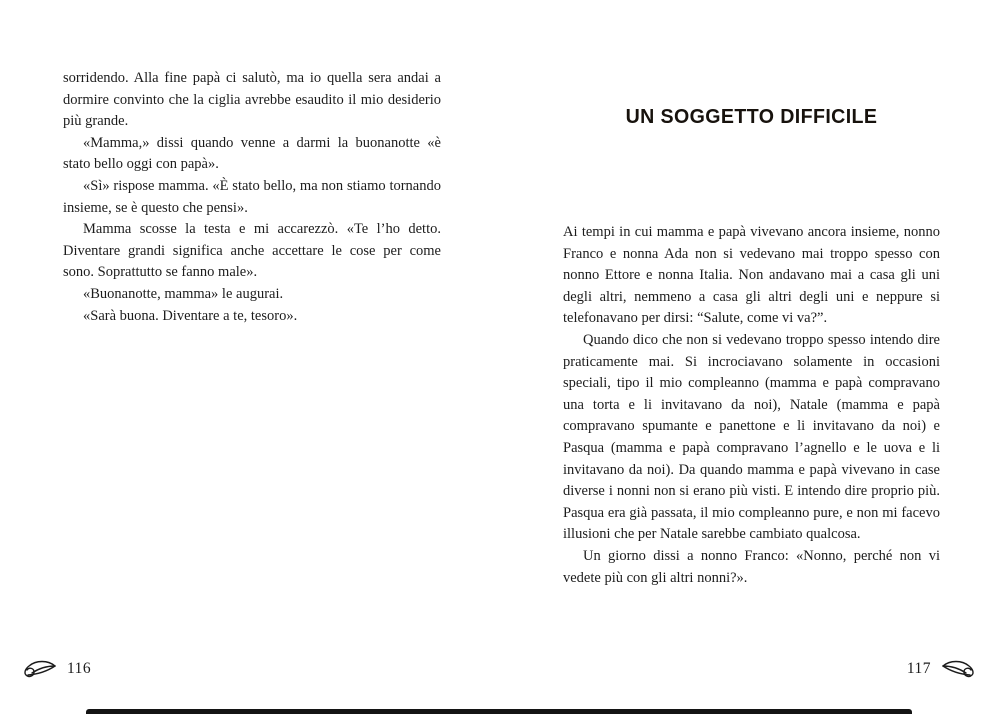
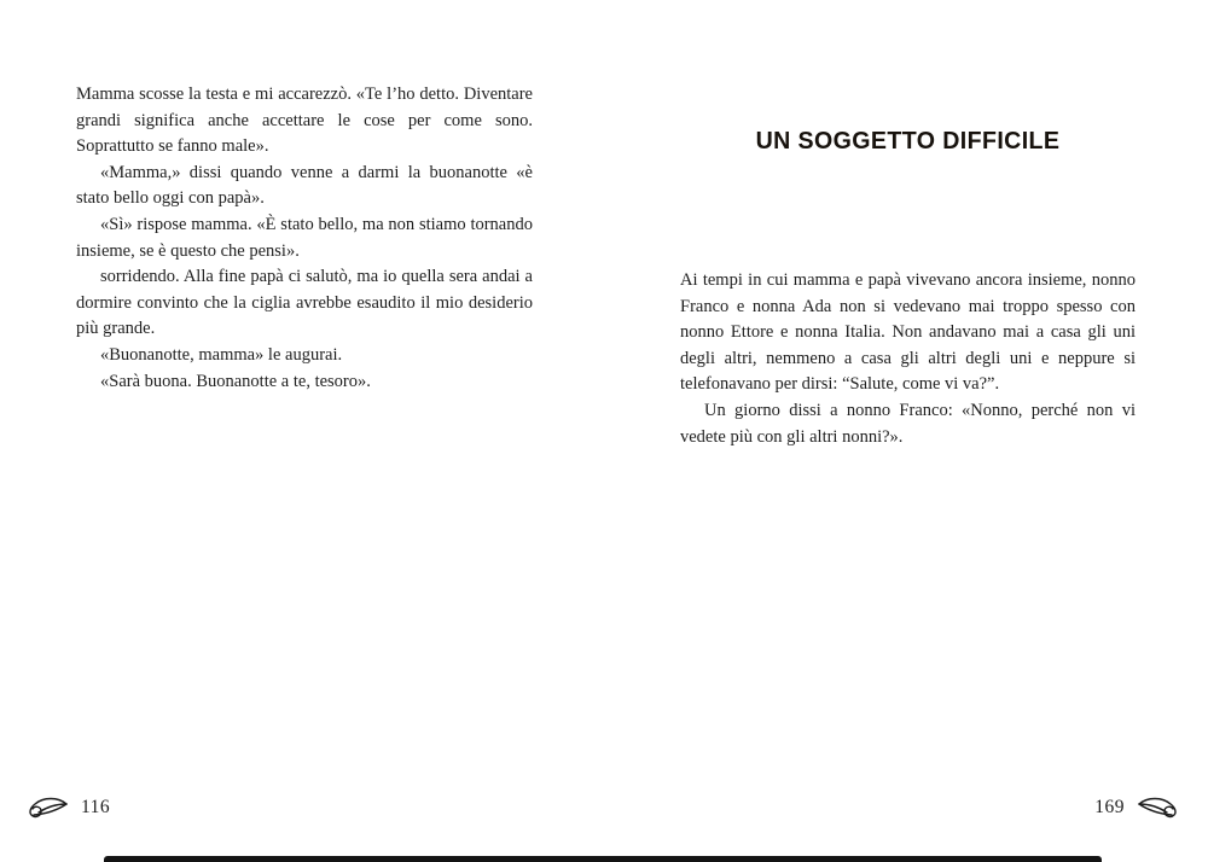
- sorridendo. Alla fine papà ci salutò, ma io quella sera andai a dormire convinto che la ciglia avrebbe esaudito il mio desiderio più grande.
+ Mamma scosse la testa e mi accarezzò. «Te l’ho detto. Diventare grandi significa anche accettare le cose per come sono. Soprattutto se fanno male».
  «Mamma,» dissi quando venne a darmi la buonanotte «è stato bello oggi con papà».
  «Sì» rispose mamma. «È stato bello, ma non stiamo tornando insieme, se è questo che pensi».
- Mamma scosse la testa e mi accarezzò. «Te l’ho detto. Diventare grandi significa anche accettare le cose per come sono. Soprattutto se fanno male».
+ sorridendo. Alla fine papà ci salutò, ma io quella sera andai a dormire convinto che la ciglia avrebbe esaudito il mio desiderio più grande.
  «Buonanotte, mamma» le augurai.
- «Sarà buona. Diventare a te, tesoro».
+ «Sarà buona. Buonanotte a te, tesoro».
  116
  UN SOGGETTO DIFFICILE
  Ai tempi in cui mamma e papà vivevano ancora insieme, nonno Franco e nonna Ada non si vedevano mai troppo spesso con nonno Ettore e nonna Italia. Non andavano mai a casa gli uni degli altri, nemmeno a casa gli altri degli uni e neppure si telefonavano per dirsi: “Salute, come vi va?”.
- Quando dico che non si vedevano troppo spesso intendo dire praticamente mai. Si incrociavano solamente in occasioni speciali, tipo il mio compleanno (mamma e papà compravano una torta e li invitavano da noi), Natale (mamma e papà compravano spumante e panettone e li invitavano da noi) e Pasqua (mamma e papà compravano l’agnello e le uova e li invitavano da noi). Da quando mamma e papà vivevano in case diverse i nonni non si erano più visti. E intendo dire proprio più. Pasqua era già passata, il mio compleanno pure, e non mi facevo illusioni che per Natale sarebbe cambiato qualcosa.
  Un giorno dissi a nonno Franco: «Nonno, perché non vi vedete più con gli altri nonni?».
- 117
+ 169
